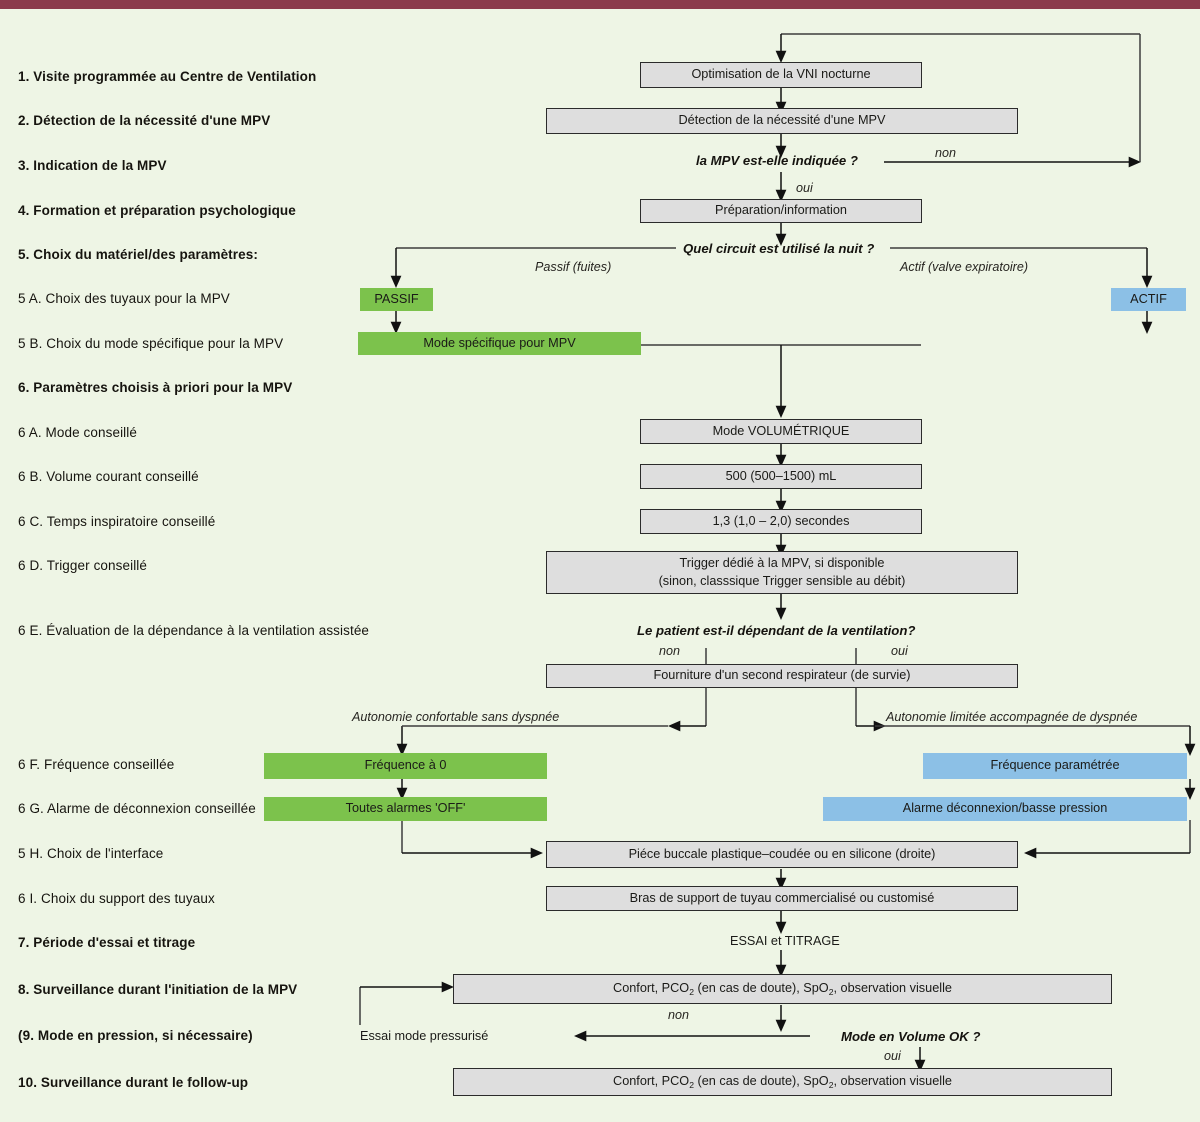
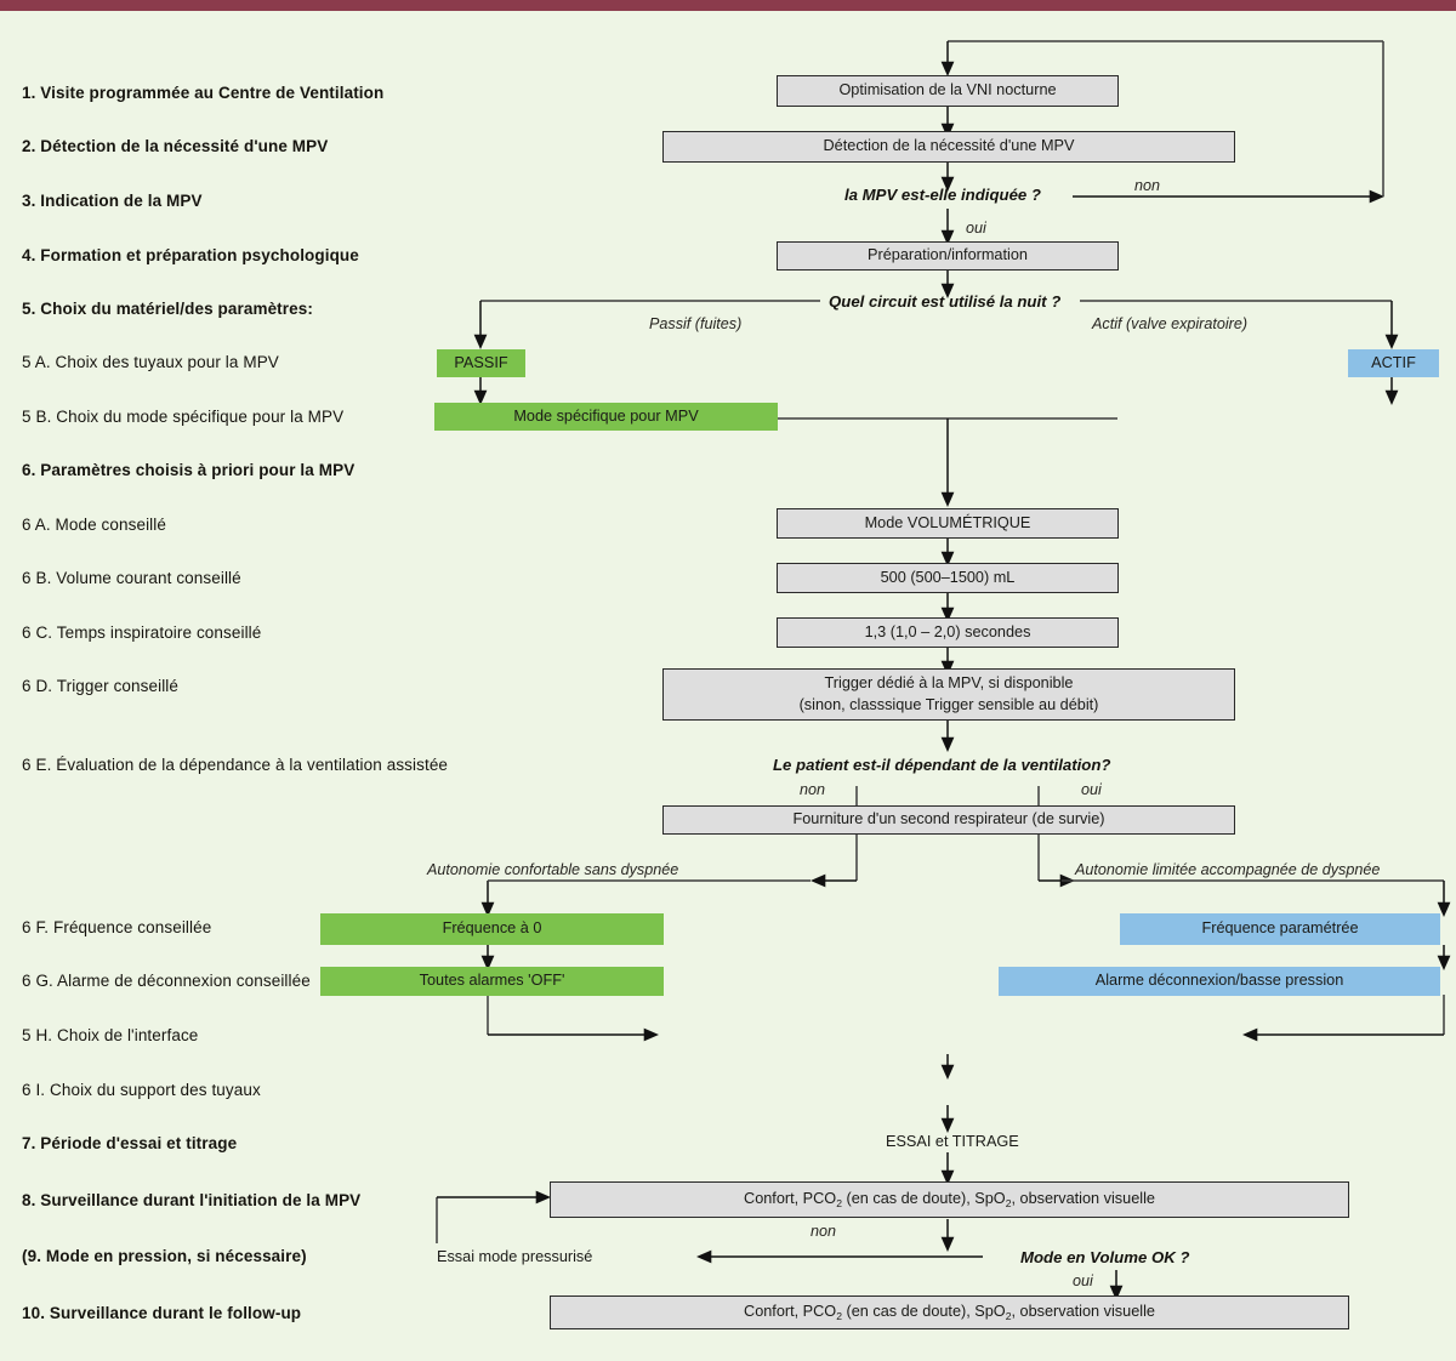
  1. Visite programmée au Centre de Ventilation
  2. Détection de la nécessité d'une MPV
  3. Indication de la MPV
  4. Formation et préparation psychologique
  5. Choix du matériel/des paramètres:
  5 A. Choix des tuyaux pour la MPV
  5 B. Choix du mode spécifique pour la MPV
  6. Paramètres choisis à priori pour la MPV
  6 A. Mode conseillé
  6 B. Volume courant conseillé
  6 C. Temps inspiratoire conseillé
  6 D. Trigger conseillé
  6 E. Évaluation de la dépendance à la ventilation assistée
  6 F. Fréquence conseillée
  6 G. Alarme de déconnexion conseillée
  5 H. Choix de l'interface
  6 I. Choix du support des tuyaux
  7. Période d'essai et titrage
  8. Surveillance durant l'initiation de la MPV
  (9. Mode en pression, si nécessaire)
  10. Surveillance durant le follow-up
  Optimisation de la VNI nocturne
  Détection de la nécessité d'une MPV
  la MPV est-elle indiquée ?
  non
  oui
  Préparation/information
  Quel circuit est utilisé la nuit ?
  Passif (fuites)
  Actif (valve expiratoire)
  PASSIF
  ACTIF
  Mode spécifique pour MPV
  Mode VOLUMÉTRIQUE
  500 (500–1500) mL
  1,3 (1,0 – 2,0) secondes
  Trigger dédié à la MPV, si disponible
  (sinon, classsique Trigger sensible au débit)
  Le patient est-il dépendant de la ventilation?
  non
  oui
  Fourniture d'un second respirateur (de survie)
  Autonomie confortable sans dyspnée
  Autonomie limitée accompagnée de dyspnée
  Fréquence à 0
  Fréquence paramétrée
  Toutes alarmes 'OFF'
  Alarme déconnexion/basse pression
- Piéce buccale plastique–coudée ou en silicone (droite)
- Bras de support de tuyau commercialisé ou customisé
  ESSAI et TITRAGE
  Confort, PCO2 (en cas de doute), SpO2, observation visuelle
  non
  Essai mode pressurisé
  Mode en Volume OK ?
  oui
  Confort, PCO2 (en cas de doute), SpO2, observation visuelle
